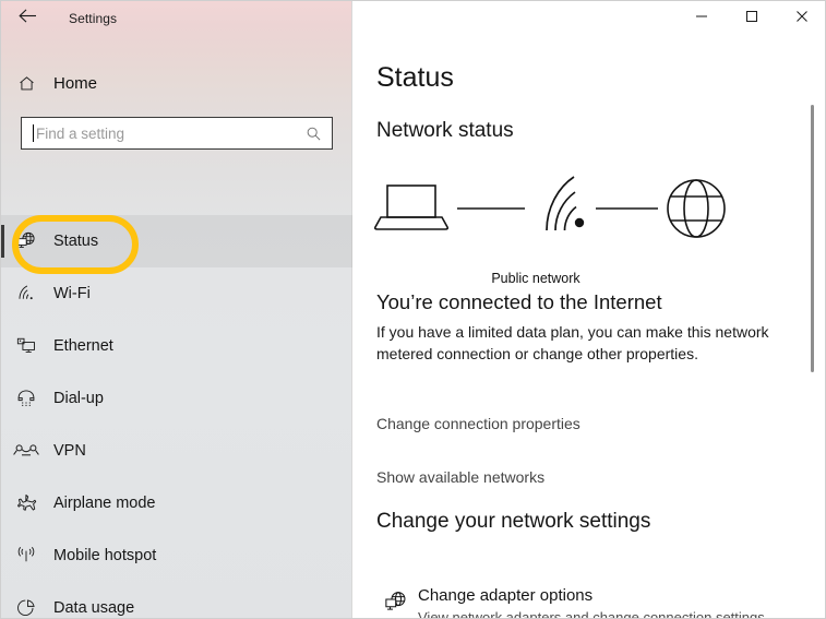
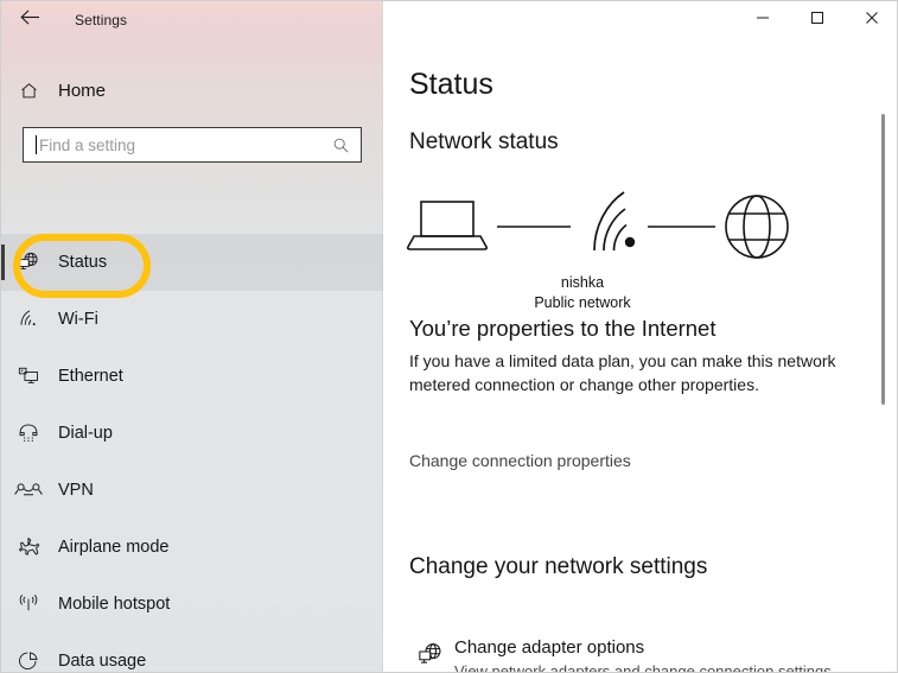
  Home
  Find a setting
  Status
  Wi-Fi
  Ethernet
  Dial-up
  VPN
  Airplane mode
  Mobile hotspot
  Data usage
  Status
  Network status
+ nishka
  Public network
- You’re connected to the Internet
+ You’re properties to the Internet
  If you have a limited data plan, you can make this network metered connection or change other properties.
  Change connection properties
- Show available networks
  Change your network settings
  Change adapter options
  View network adapters and change connection settings.
  Settings
